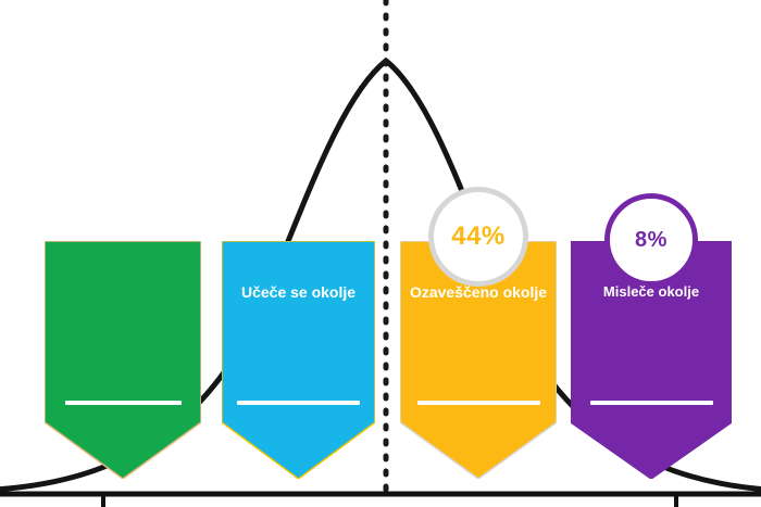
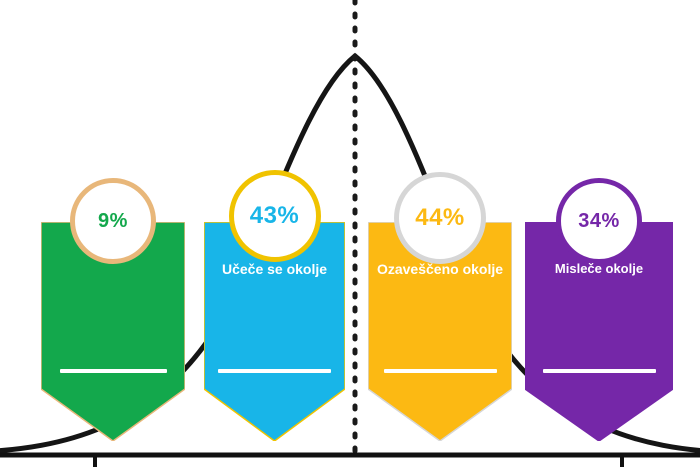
+ 9%
+ 43%
  Učeče se okolje
  44%
  Ozaveščeno okolje
- 8%
+ 34%
  Misleče okolje
